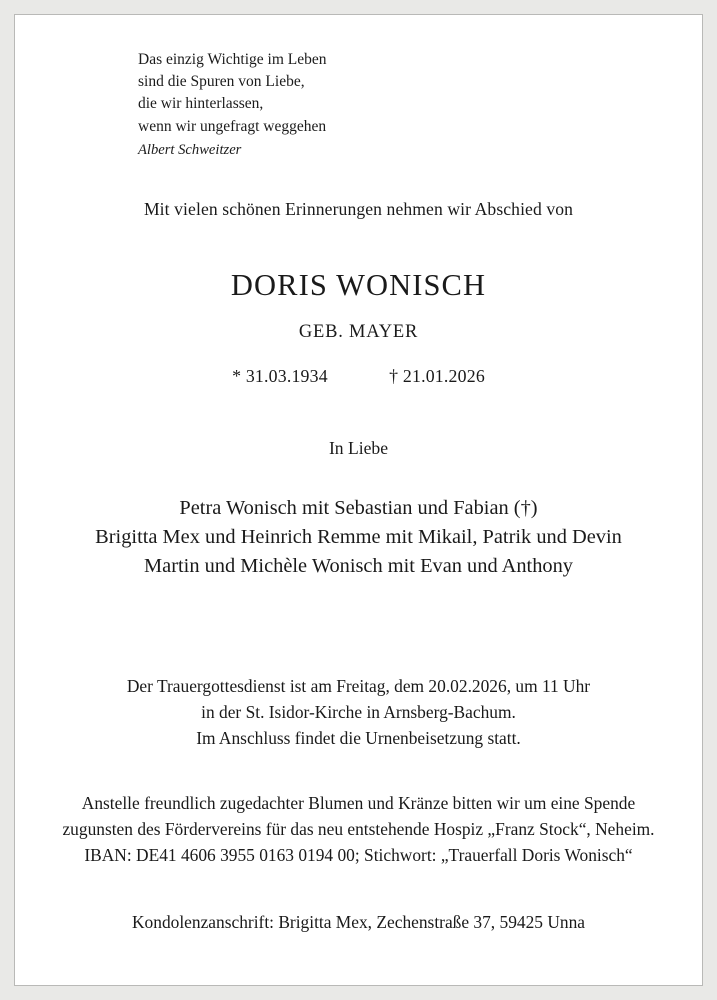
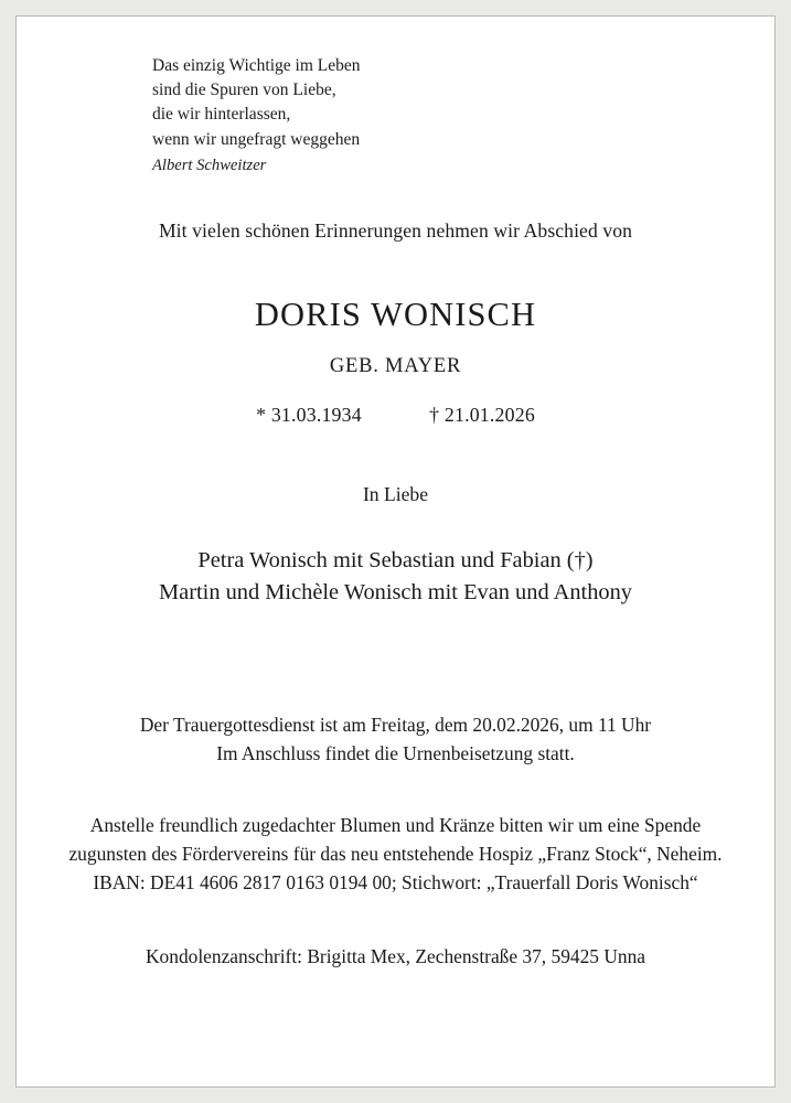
  Das einzig Wichtige im Leben
  sind die Spuren von Liebe,
  die wir hinterlassen,
  wenn wir ungefragt weggehen
  Albert Schweitzer
  Mit vielen schönen Erinnerungen nehmen wir Abschied von
  DORIS WONISCH
  GEB. MAYER
  * 31.03.1934 † 21.01.2026
  In Liebe
  Petra Wonisch mit Sebastian und Fabian (†)
- Brigitta Mex und Heinrich Remme mit Mikail, Patrik und Devin
  Martin und Michèle Wonisch mit Evan und Anthony
  Der Trauergottesdienst ist am Freitag, dem 20.02.2026, um 11 Uhr
- in der St. Isidor-Kirche in Arnsberg-Bachum.
  Im Anschluss findet die Urnenbeisetzung statt.
  Anstelle freundlich zugedachter Blumen und Kränze bitten wir um eine Spende
  zugunsten des Fördervereins für das neu entstehende Hospiz „Franz Stock“, Neheim.
- IBAN: DE41 4606 3955 0163 0194 00; Stichwort: „Trauerfall Doris Wonisch“
+ IBAN: DE41 4606 2817 0163 0194 00; Stichwort: „Trauerfall Doris Wonisch“
  Kondolenzanschrift: Brigitta Mex, Zechenstraße 37, 59425 Unna
